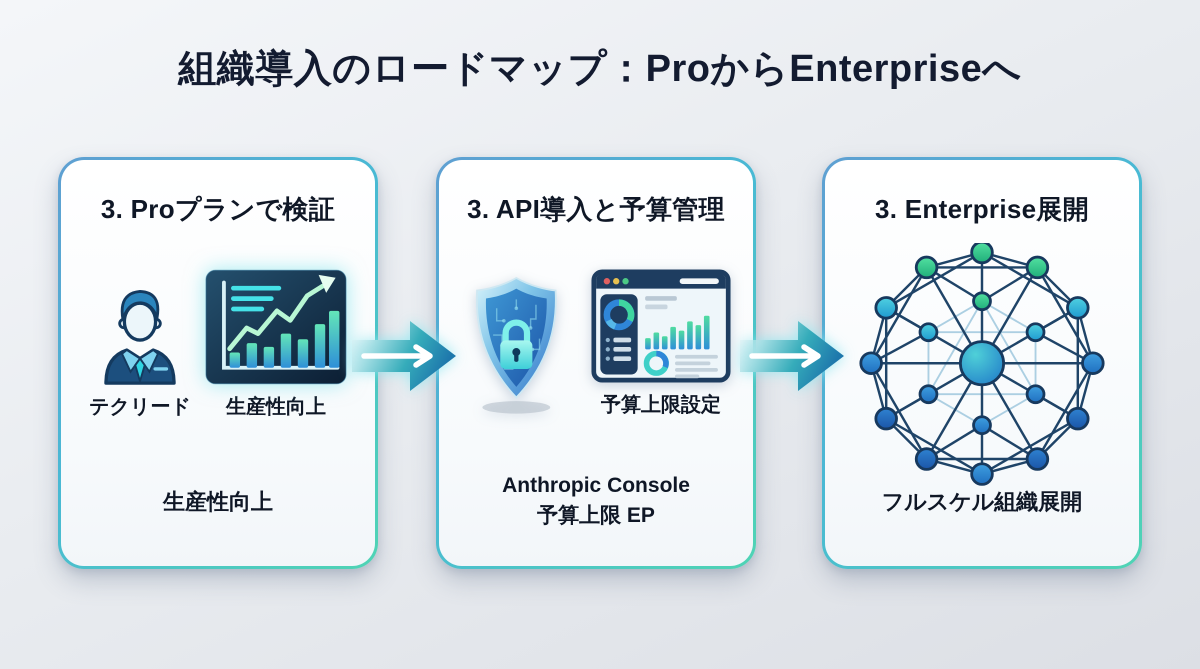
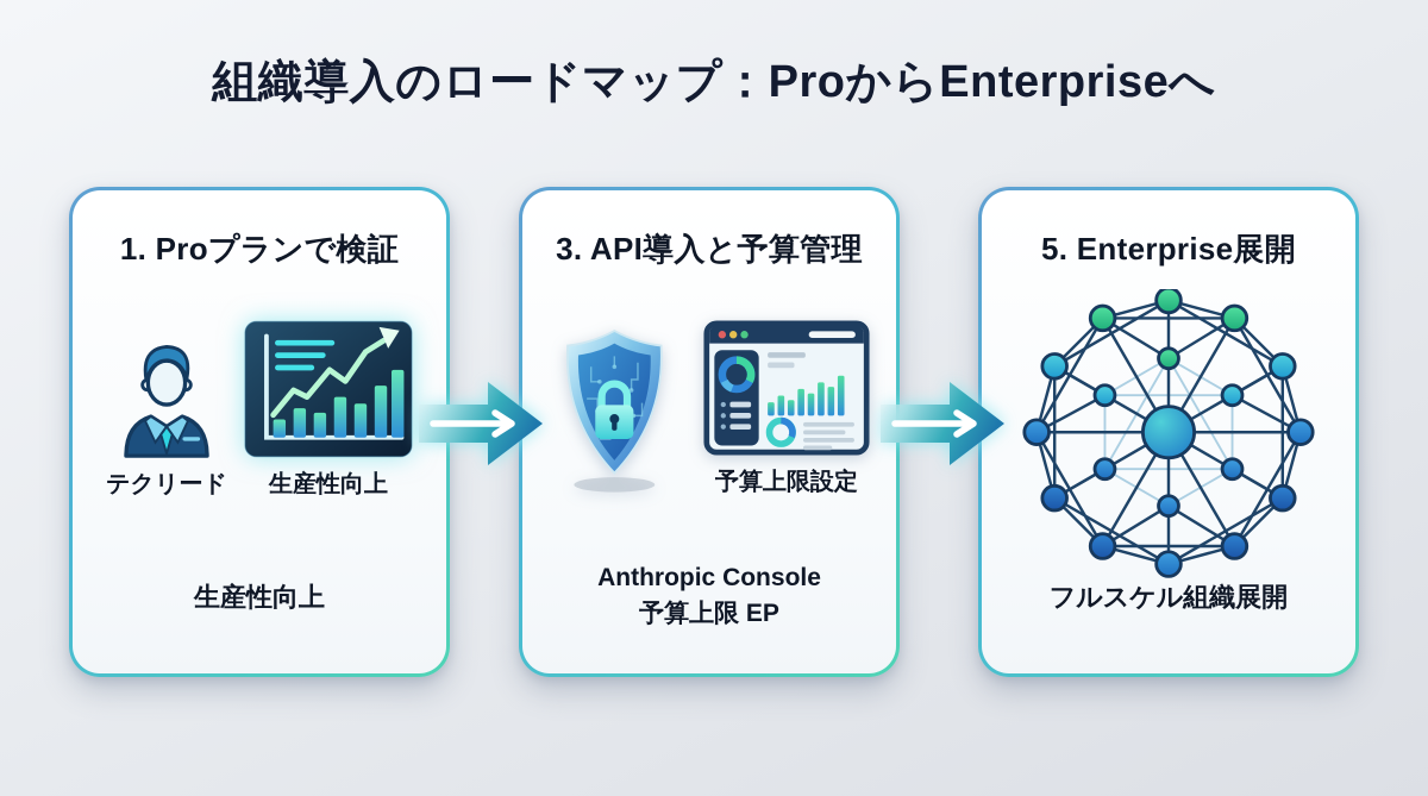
  組織導入のロードマップ：ProからEnterpriseへ
- 3. Proプランで検証
+ 1. Proプランで検証
  テクリード
  生産性向上
  生産性向上
  3. API導入と予算管理
  予算上限設定
  Anthropic Console
  予算上限 EP
- 3. Enterprise展開
+ 5. Enterprise展開
  フルスケル組織展開
